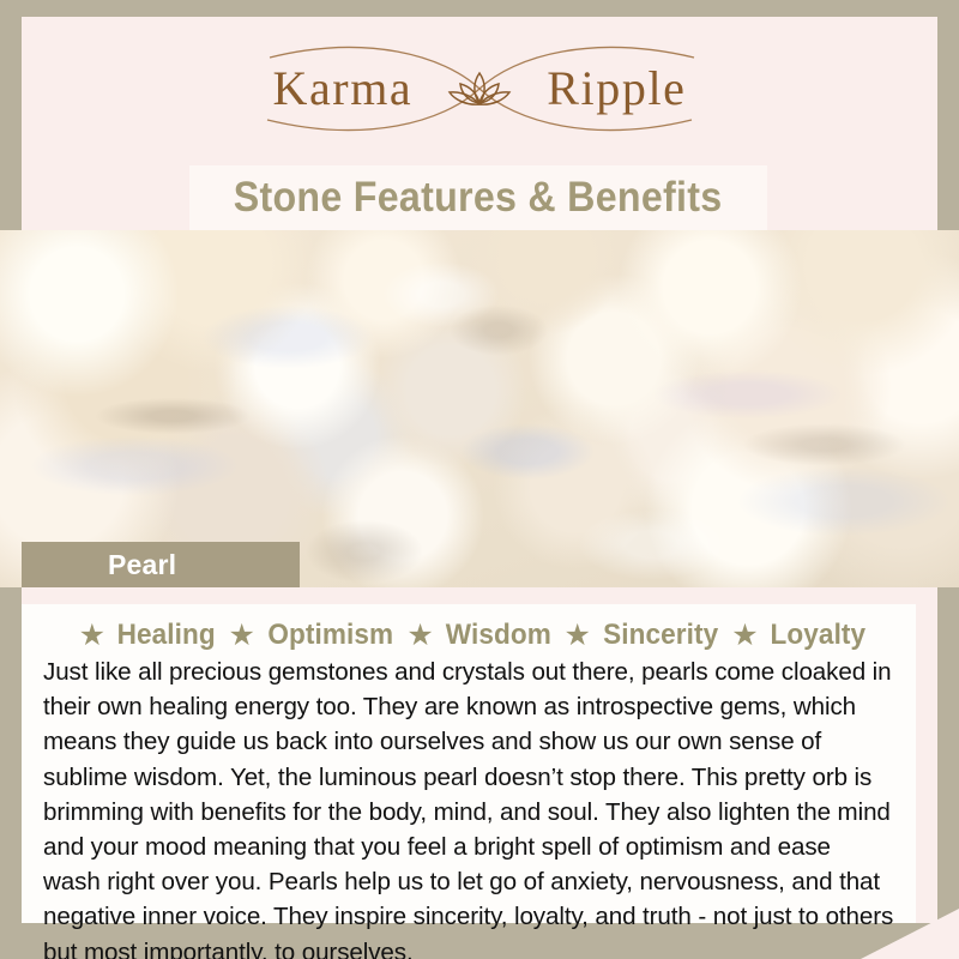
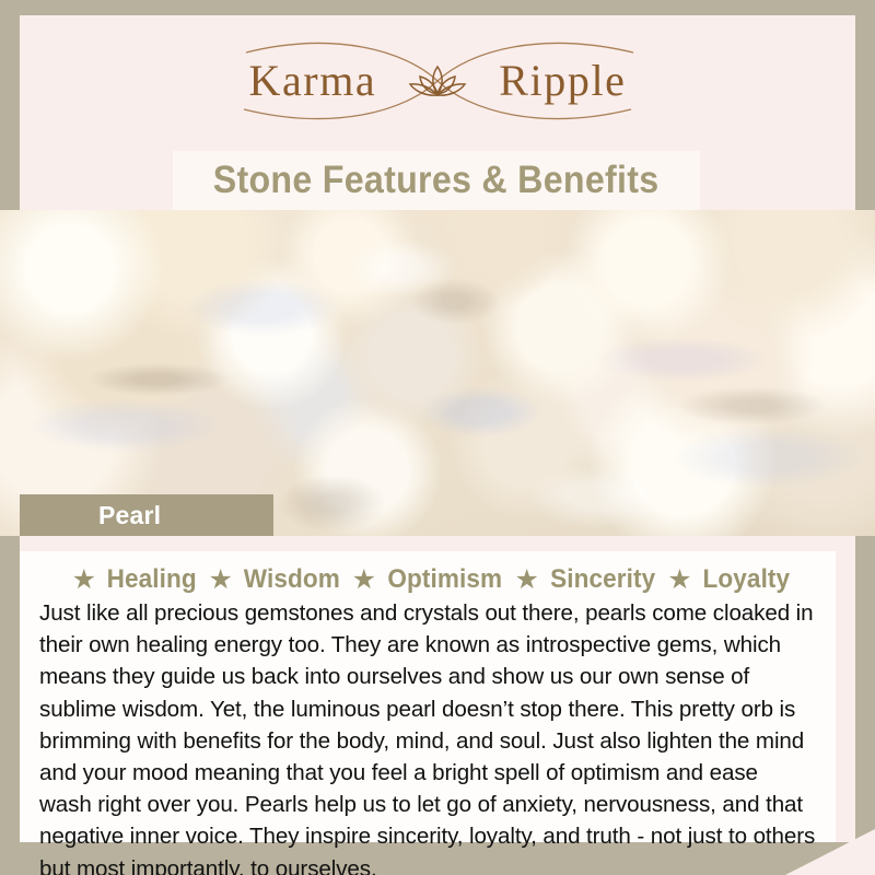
  Karma
  Ripple
  Stone Features & Benefits
  Pearl
  ★
  Healing
  ★
- Optimism
+ Wisdom
  ★
- Wisdom
+ Optimism
  ★
  Sincerity
  ★
  Loyalty
- Just like all precious gemstones and crystals out there, pearls come cloaked in their own healing energy too. They are known as introspective gems, which means they guide us back into ourselves and show us our own sense of sublime wisdom. Yet, the luminous pearl doesn’t stop there. This pretty orb is brimming with benefits for the body, mind, and soul. They also lighten the mind and your mood meaning that you feel a bright spell of optimism and ease wash right over you. Pearls help us to let go of anxiety, nervousness, and that negative inner voice. They inspire sincerity, loyalty, and truth - not just to others but most importantly, to ourselves.
+ Just like all precious gemstones and crystals out there, pearls come cloaked in their own healing energy too. They are known as introspective gems, which means they guide us back into ourselves and show us our own sense of sublime wisdom. Yet, the luminous pearl doesn’t stop there. This pretty orb is brimming with benefits for the body, mind, and soul. Just also lighten the mind and your mood meaning that you feel a bright spell of optimism and ease wash right over you. Pearls help us to let go of anxiety, nervousness, and that negative inner voice. They inspire sincerity, loyalty, and truth - not just to others but most importantly, to ourselves.
